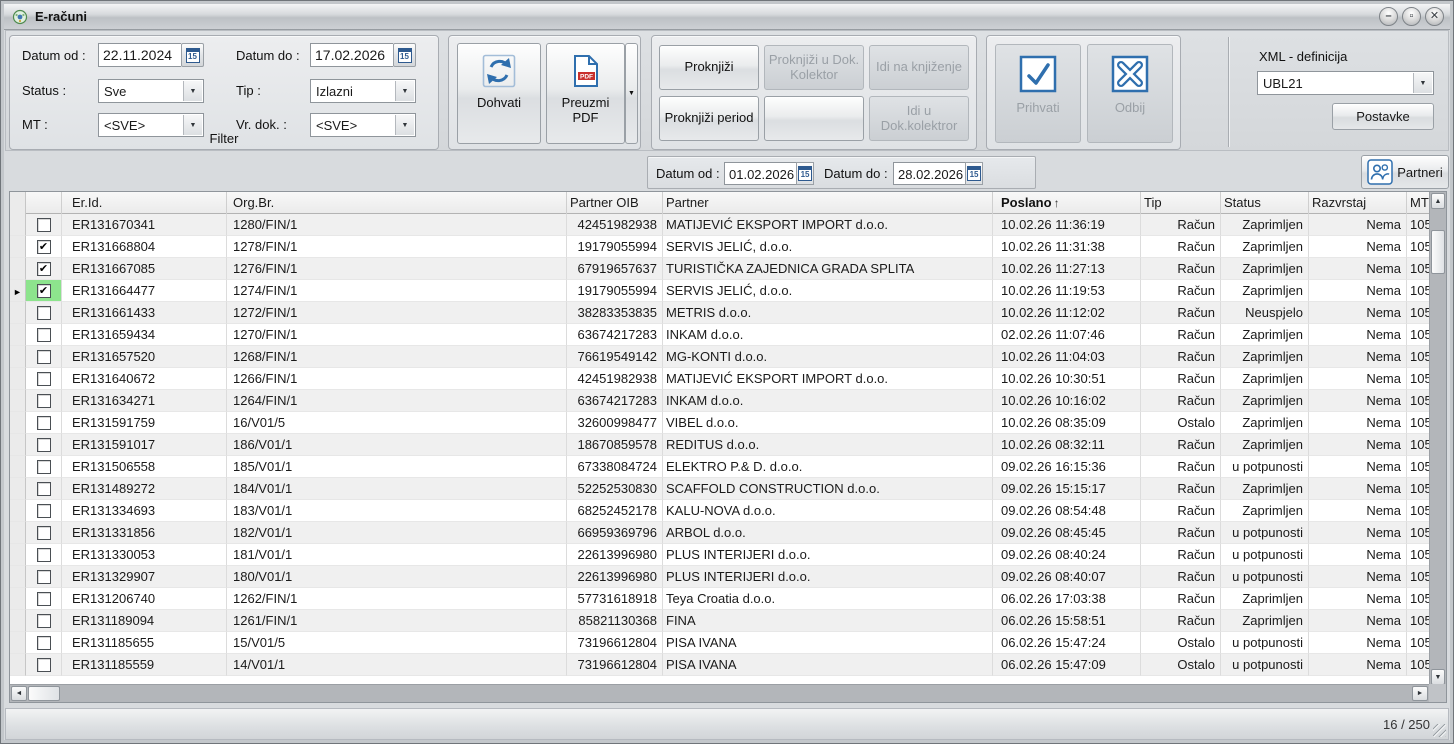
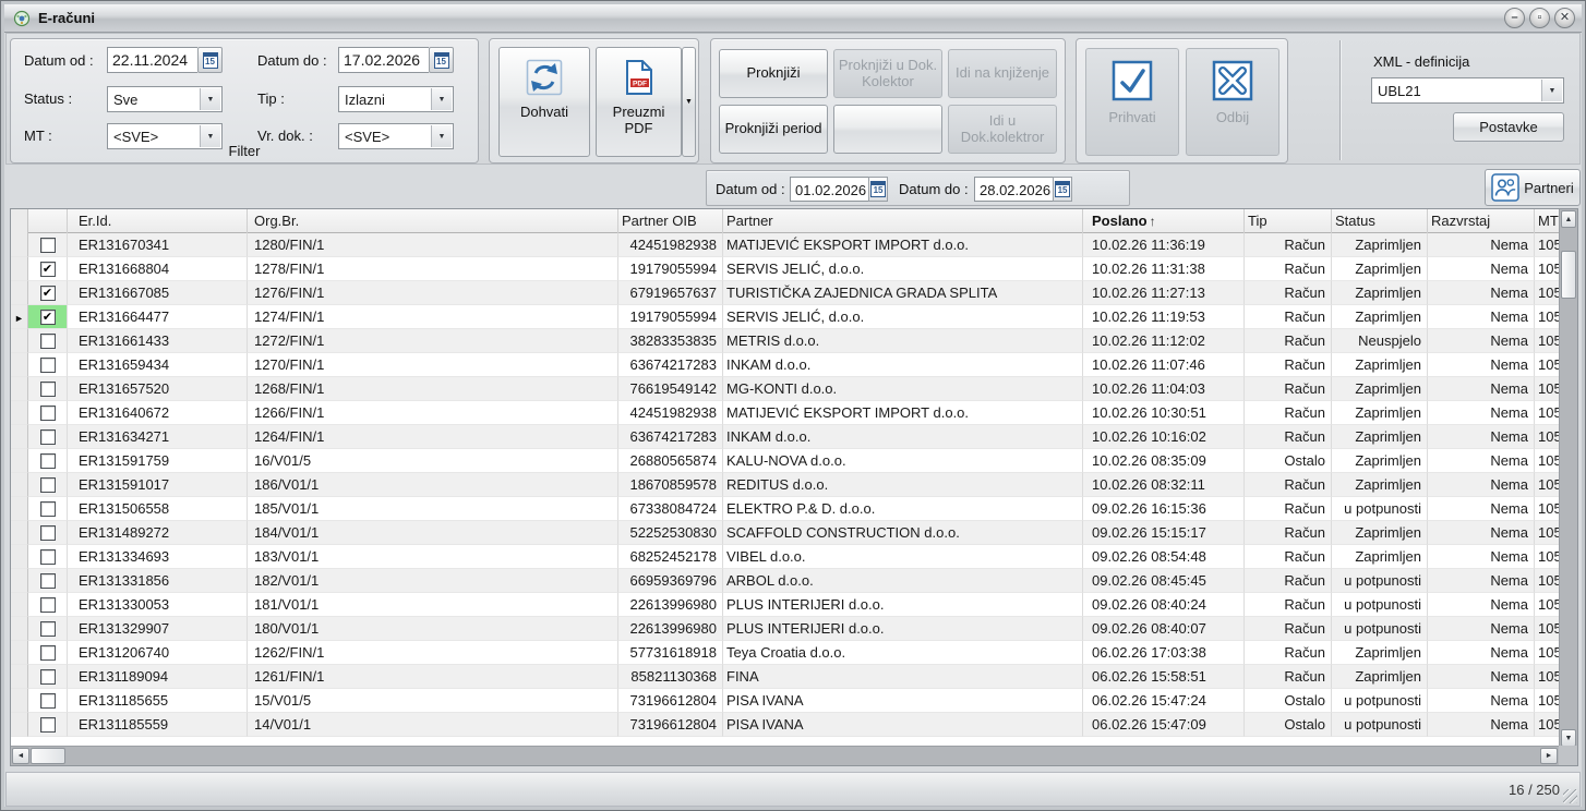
  E-računi
  –
  ▫
  ✕
  Datum od :
  22.11.2024
  15
  Datum do :
  17.02.2026
  15
  Status :
  Sve
  Tip :
  Izlazni
  MT :
  <SVE>
  Vr. dok. :
  <SVE>
  Filter
  Dohvati
  Preuzmi PDF
  Proknjiži
  Proknjiži u Dok. Kolektor
  Idi na knjiženje
  Proknjiži period
  Idi u Dok.kolektror
  Prihvati
  Odbij
  XML - definicija
  UBL21
  Postavke
  Datum od :
  01.02.2026
  15
  Datum do :
  28.02.2026
  15
  Partneri
  Er.Id.
  Org.Br.
  Partner OIB
  Partner
  Poslano ↑
  Tip
  Status
  Razvrstaj
  MT
  ER131670341
  1280/FIN/1
  42451982938
  MATIJEVIĆ EKSPORT IMPORT d.o.o.
  10.02.26 11:36:19
  Račun
  Zaprimljen
  Nema
  ✔
  ER131668804
  1278/FIN/1
  19179055994
  SERVIS JELIĆ, d.o.o.
  10.02.26 11:31:38
  Račun
  Zaprimljen
  Nema
  ✔
  ER131667085
  1276/FIN/1
  67919657637
  TURISTIČKA ZAJEDNICA GRADA SPLITA
  10.02.26 11:27:13
  Račun
  Zaprimljen
  Nema
  ►
  ✔
  ER131664477
  1274/FIN/1
  19179055994
  SERVIS JELIĆ, d.o.o.
  10.02.26 11:19:53
  Račun
  Zaprimljen
  Nema
  ER131661433
  1272/FIN/1
  38283353835
  METRIS d.o.o.
  10.02.26 11:12:02
  Račun
  Neuspjelo
  Nema
  ER131659434
  1270/FIN/1
  63674217283
  INKAM d.o.o.
- 02.02.26 11:07:46
+ 10.02.26 11:07:46
  Račun
  Zaprimljen
  Nema
  ER131657520
  1268/FIN/1
  76619549142
  MG-KONTI d.o.o.
  10.02.26 11:04:03
  Račun
  Zaprimljen
  Nema
  ER131640672
  1266/FIN/1
  42451982938
  MATIJEVIĆ EKSPORT IMPORT d.o.o.
  10.02.26 10:30:51
  Račun
  Zaprimljen
  Nema
  ER131634271
  1264/FIN/1
  63674217283
  INKAM d.o.o.
  10.02.26 10:16:02
  Račun
  Zaprimljen
  Nema
  ER131591759
  16/V01/5
- 32600998477
+ 26880565874
- VIBEL d.o.o.
+ KALU-NOVA d.o.o.
  10.02.26 08:35:09
  Ostalo
  Zaprimljen
  Nema
  ER131591017
  186/V01/1
  18670859578
  REDITUS d.o.o.
  10.02.26 08:32:11
  Račun
  Zaprimljen
  Nema
  ER131506558
  185/V01/1
  67338084724
  ELEKTRO P.& D. d.o.o.
  09.02.26 16:15:36
  Račun
  u potpunosti
  Nema
  ER131489272
  184/V01/1
  52252530830
  SCAFFOLD CONSTRUCTION d.o.o.
  09.02.26 15:15:17
  Račun
  Zaprimljen
  Nema
  ER131334693
  183/V01/1
  68252452178
- KALU-NOVA d.o.o.
+ VIBEL d.o.o.
  09.02.26 08:54:48
  Račun
  Zaprimljen
  Nema
  ER131331856
  182/V01/1
  66959369796
  ARBOL d.o.o.
  09.02.26 08:45:45
  Račun
  u potpunosti
  Nema
  ER131330053
  181/V01/1
  22613996980
  PLUS INTERIJERI d.o.o.
  09.02.26 08:40:24
  Račun
  u potpunosti
  Nema
  ER131329907
  180/V01/1
  22613996980
  PLUS INTERIJERI d.o.o.
  09.02.26 08:40:07
  Račun
  u potpunosti
  Nema
  ER131206740
  1262/FIN/1
  57731618918
  Teya Croatia d.o.o.
  06.02.26 17:03:38
  Račun
  Zaprimljen
  Nema
  ER131189094
  1261/FIN/1
  85821130368
  FINA
  06.02.26 15:58:51
  Račun
  Zaprimljen
  Nema
  ER131185655
  15/V01/5
  73196612804
  PISA IVANA
  06.02.26 15:47:24
  Ostalo
  u potpunosti
  Nema
  ER131185559
  14/V01/1
  73196612804
  PISA IVANA
  06.02.26 15:47:09
  Ostalo
  u potpunosti
  Nema
  16 / 250
